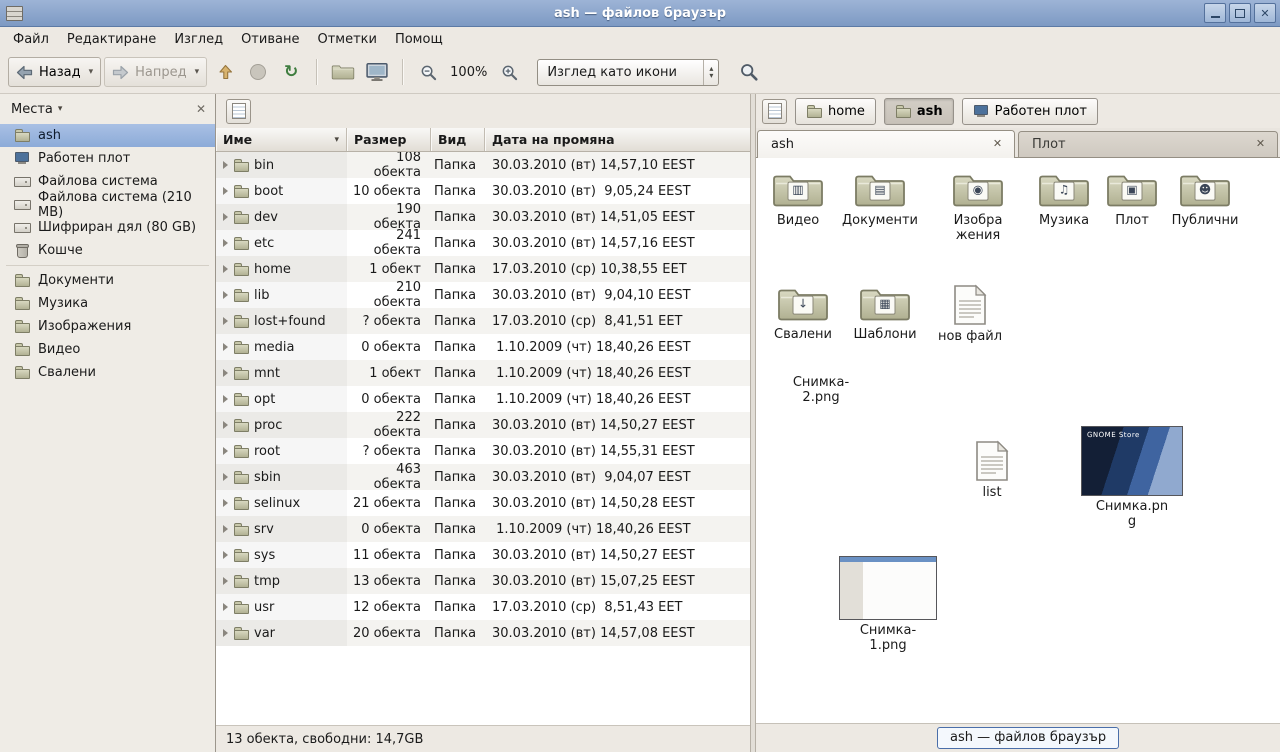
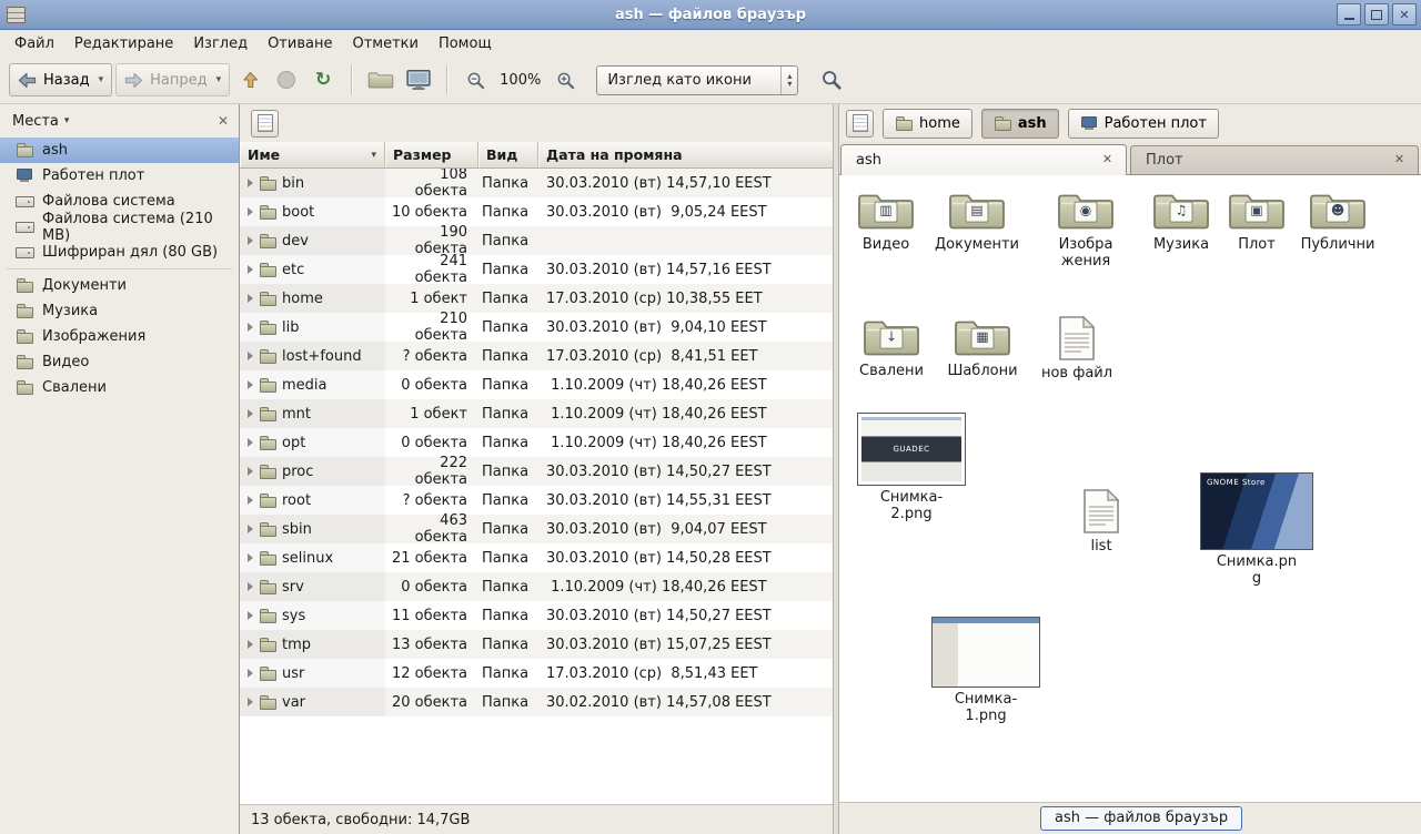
  ash — файлов браузър
  ✕
  Файл
  Редактиране
  Изглед
  Отиване
  Отметки
  Помощ
  Назад
  ▾
  Напред
  ▾
  ↻
  100%
  Изглед като икони
  ▴
  ▾
  Места
  ▾
  ✕
  ash
  Работен плот
  Файлова система
  Файлова система (210 MB)
  Шифриран дял (80 GB)
- Кошче
  Документи
  Музика
  Изображения
  Видео
  Свалени
  Име
  ▾
  Размер
  Вид
  Дата на промяна
  bin
  108 обекта
  Папка
  30.03.2010 (вт) 14,57,10 EEST
  boot
  10 обекта
  Папка
  30.03.2010 (вт) 9,05,24 EEST
  dev
  190 обекта
  Папка
- 30.03.2010 (вт) 14,51,05 EEST
  etc
  241 обекта
  Папка
  30.03.2010 (вт) 14,57,16 EEST
  home
  1 обект
  Папка
  17.03.2010 (ср) 10,38,55 EET
  lib
  210 обекта
  Папка
  30.03.2010 (вт) 9,04,10 EEST
  lost+found
  ? обекта
  Папка
  17.03.2010 (ср) 8,41,51 EET
  media
  0 обекта
  Папка
  1.10.2009 (чт) 18,40,26 EEST
  mnt
  1 обект
  Папка
  1.10.2009 (чт) 18,40,26 EEST
  opt
  0 обекта
  Папка
  1.10.2009 (чт) 18,40,26 EEST
  proc
  222 обекта
  Папка
  30.03.2010 (вт) 14,50,27 EEST
  root
  ? обекта
  Папка
  30.03.2010 (вт) 14,55,31 EEST
  sbin
  463 обекта
  Папка
  30.03.2010 (вт) 9,04,07 EEST
  selinux
  21 обекта
  Папка
  30.03.2010 (вт) 14,50,28 EEST
  srv
  0 обекта
  Папка
  1.10.2009 (чт) 18,40,26 EEST
  sys
  11 обекта
  Папка
  30.03.2010 (вт) 14,50,27 EEST
  tmp
  13 обекта
  Папка
  30.03.2010 (вт) 15,07,25 EEST
  usr
  12 обекта
  Папка
  17.03.2010 (ср) 8,51,43 EET
  var
  20 обекта
  Папка
- 30.03.2010 (вт) 14,57,08 EEST
+ 30.02.2010 (вт) 14,57,08 EEST
  13 обекта, свободни: 14,7GB
  home
  ash
  Работен плот
  ash
  ✕
  Плот
  ✕
  ▥
  Видео
  ▤
  Документи
  ◉
  Изображения
  ♫
  Музика
  ▣
  Плот
  ☻
  Публични
  ↓
  Свалени
  ▦
  Шаблони
  нов файл
  list
+ GUADEC
  Снимка-2.png
  GNOME Store
  Снимка.png
  Снимка-1.png
  ash — файлов браузър
